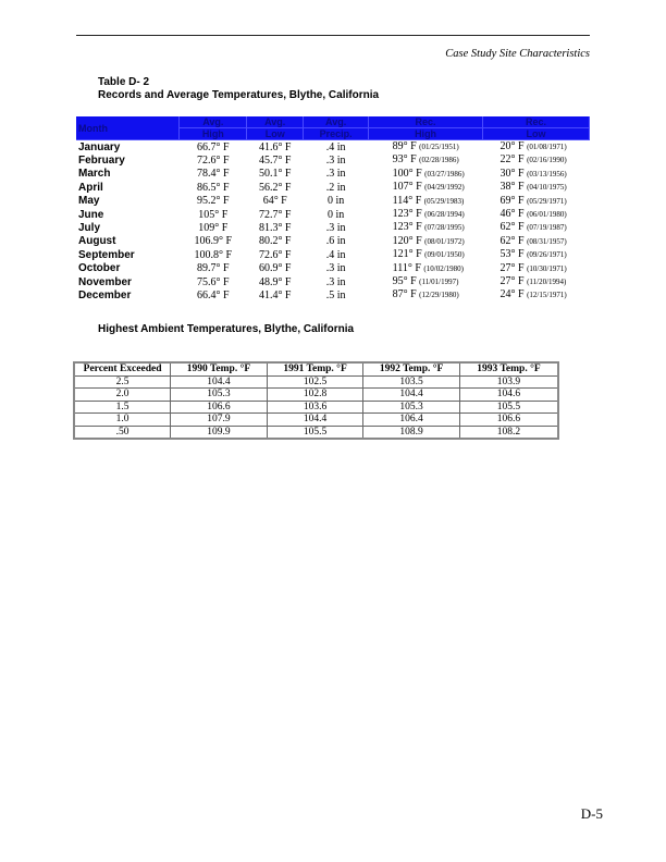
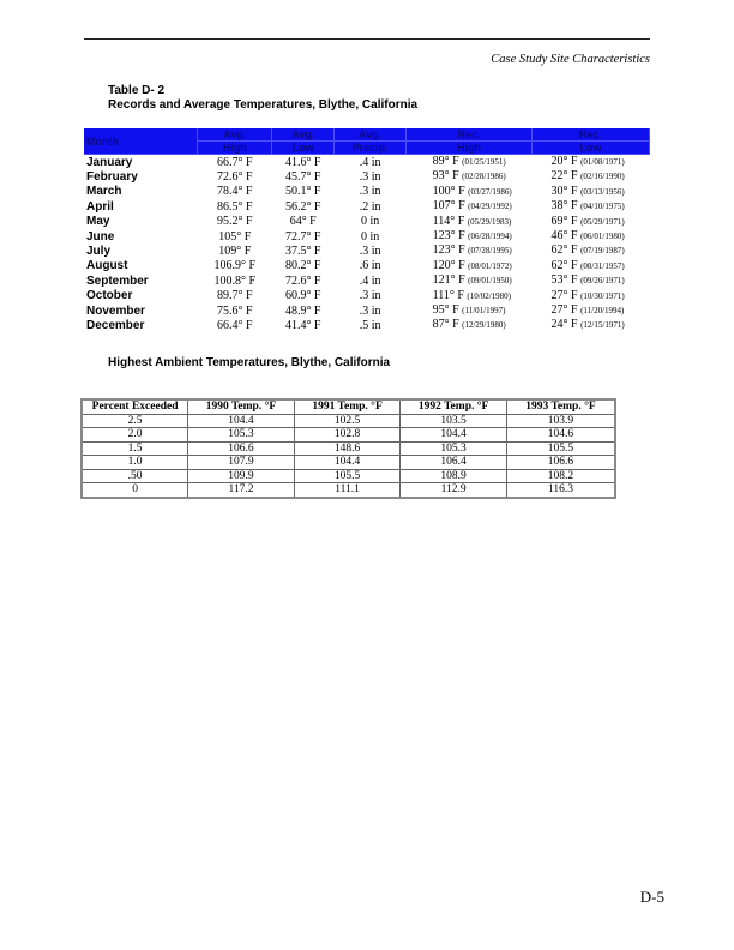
  Case Study Site Characteristics
  Table D- 2
  Records and Average Temperatures, Blythe, California
  Month	Avg.	Avg.	Avg.	Rec.	Rec.
  High	Low	Precip.	High	Low
  January	66.7° F	41.6° F	.4 in	89° F (01/25/1951)	20° F (01/08/1971)
  February	72.6° F	45.7° F	.3 in	93° F (02/28/1986)	22° F (02/16/1990)
  March	78.4° F	50.1° F	.3 in	100° F (03/27/1986)	30° F (03/13/1956)
  April	86.5° F	56.2° F	.2 in	107° F (04/29/1992)	38° F (04/10/1975)
  May	95.2° F	64° F	0 in	114° F (05/29/1983)	69° F (05/29/1971)
  June	105° F	72.7° F	0 in	123° F (06/28/1994)	46° F (06/01/1980)
- July	109° F	81.3° F	.3 in	123° F (07/28/1995)	62° F (07/19/1987)
+ July	109° F	37.5° F	.3 in	123° F (07/28/1995)	62° F (07/19/1987)
  August	106.9° F	80.2° F	.6 in	120° F (08/01/1972)	62° F (08/31/1957)
  September	100.8° F	72.6° F	.4 in	121° F (09/01/1950)	53° F (09/26/1971)
  October	89.7° F	60.9° F	.3 in	111° F (10/02/1980)	27° F (10/30/1971)
  November	75.6° F	48.9° F	.3 in	95° F (11/01/1997)	27° F (11/20/1994)
  December	66.4° F	41.4° F	.5 in	87° F (12/29/1980)	24° F (12/15/1971)
  Highest Ambient Temperatures, Blythe, California
  Percent Exceeded	1990 Temp. °F	1991 Temp. °F	1992 Temp. °F	1993 Temp. °F
  2.5	104.4	102.5	103.5	103.9
  2.0	105.3	102.8	104.4	104.6
- 1.5	106.6	103.6	105.3	105.5
+ 1.5	106.6	148.6	105.3	105.5
  1.0	107.9	104.4	106.4	106.6
  .50	109.9	105.5	108.9	108.2
+ 0	117.2	111.1	112.9	116.3
  D-5
